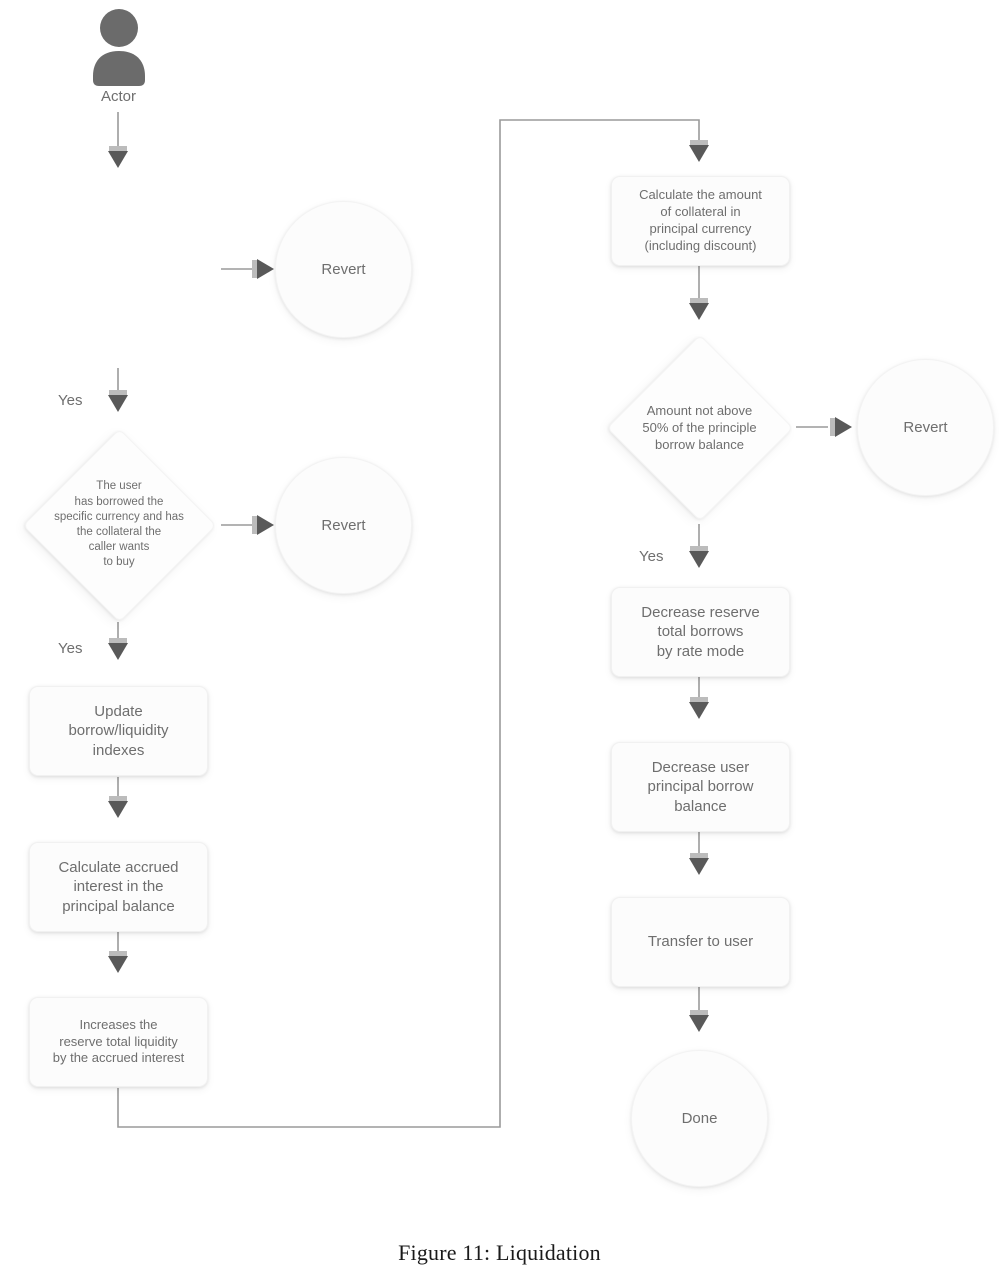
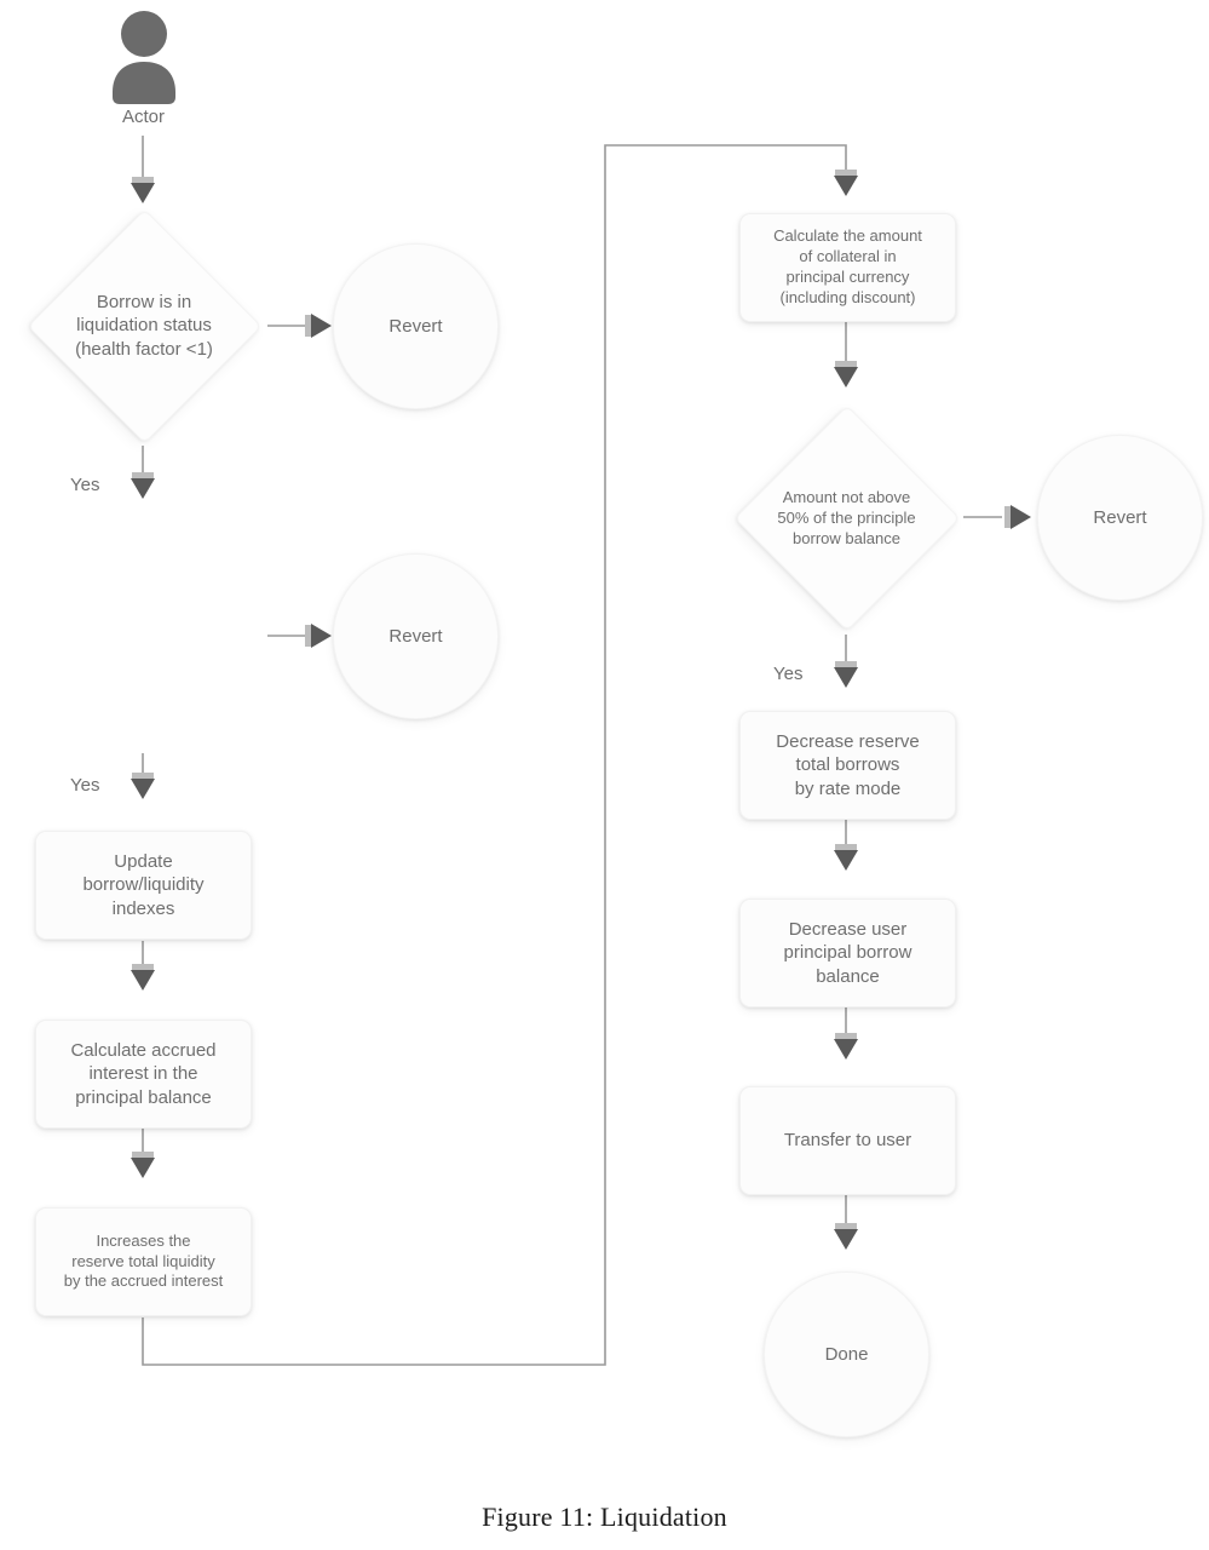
  Actor
+ Borrow is in
+ liquidation status
+ (health factor <1)
  Revert
  Yes
- The user
- has borrowed the
- specific currency and has
- the collateral the
- caller wants
- to buy
  Revert
  Yes
  Update
  borrow/liquidity
  indexes
  Calculate accrued
  interest in the
  principal balance
  Increases the
  reserve total liquidity
  by the accrued interest
  Calculate the amount
  of collateral in
  principal currency
  (including discount)
  Amount not above
  50% of the principle
  borrow balance
  Revert
  Yes
  Decrease reserve
  total borrows
  by rate mode
  Decrease user
  principal borrow
  balance
  Transfer to user
  Done
  Figure 11: Liquidation
